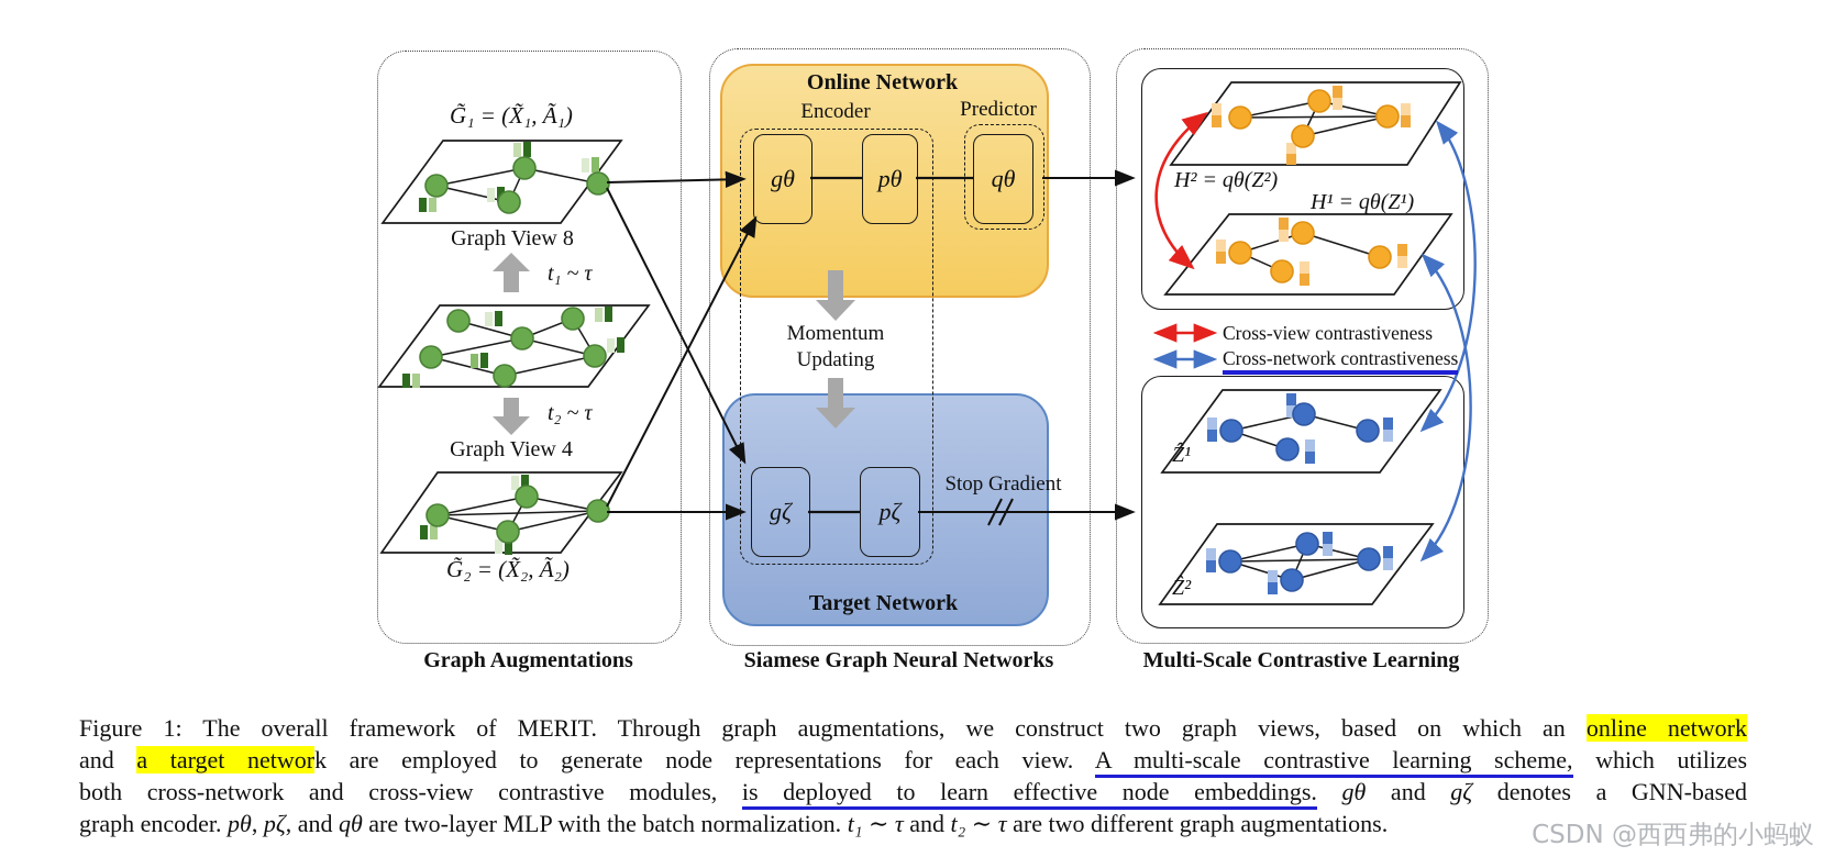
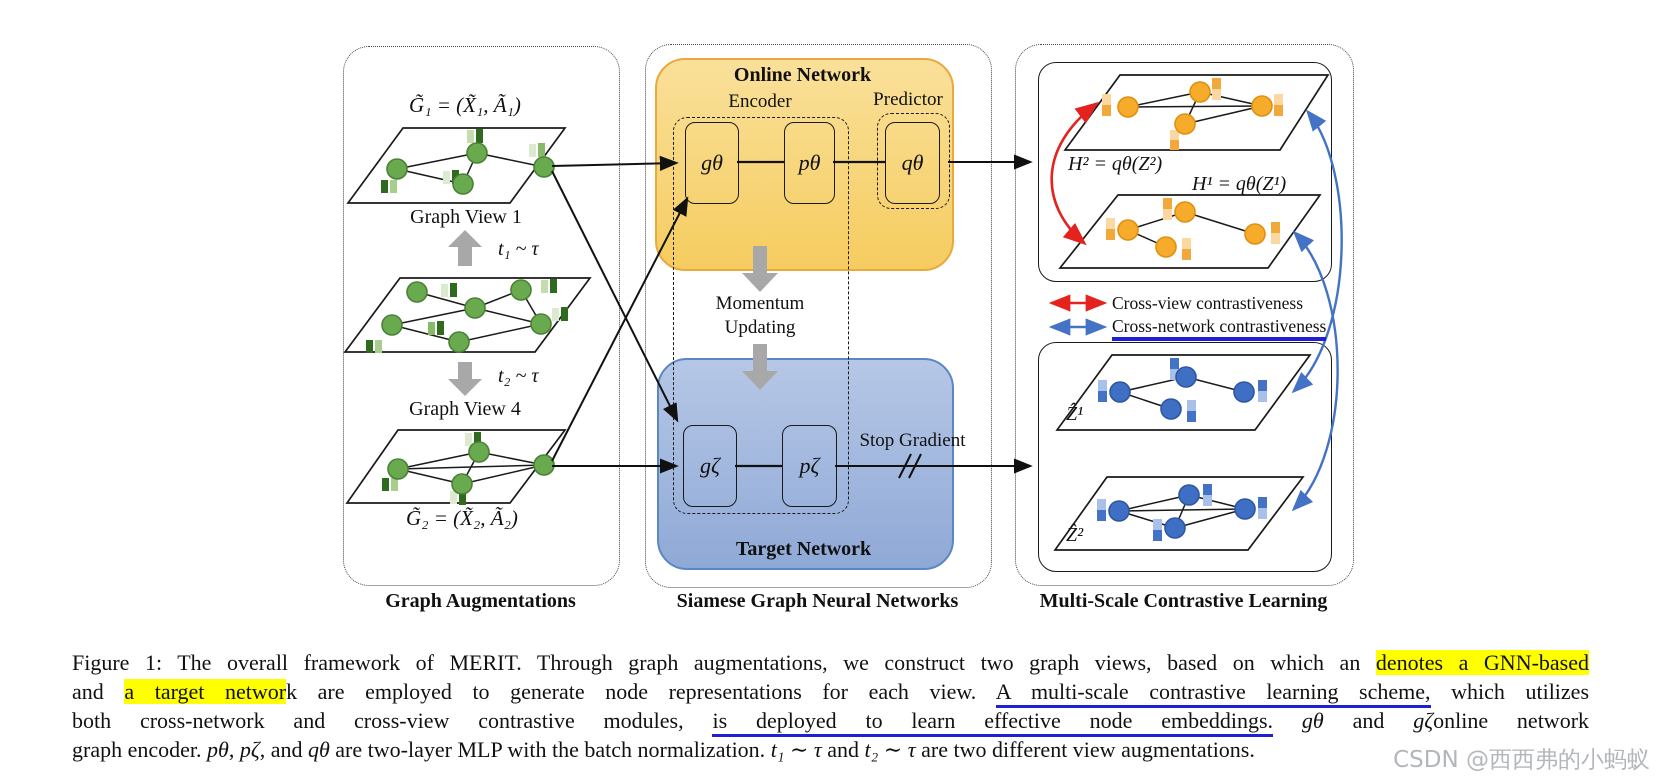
  gθ
  pθ
  qθ
  gζ
  pζ
  G̃₁ = (X̃₁, Ã₁)
- Graph View 8
+ Graph View 1
  t₁ ~ τ
  t₂ ~ τ
  Graph View 4
  G̃₂ = (X̃₂, Ã₂)
  Online Network
  Encoder
  Predictor
  Momentum
  Updating
  Stop Gradient
  Target Network
  H² = qθ(Z²)
  H¹ = qθ(Z¹)
  Cross-view contrastiveness
  Cross-network contrastiveness
  Ẑ¹
  Ẑ²
  Graph Augmentations
  Siamese Graph Neural Networks
  Multi-Scale Contrastive Learning
- Figure 1: The overall framework of MERIT. Through graph augmentations, we construct two graph views, based on which an online network
+ Figure 1: The overall framework of MERIT. Through graph augmentations, we construct two graph views, based on which an denotes a GNN-based
  and a target network are employed to generate node representations for each view. A multi-scale contrastive learning scheme, which utilizes
- both cross-network and cross-view contrastive modules, is deployed to learn effective node embeddings. gθ and gζ denotes a GNN-based
+ both cross-network and cross-view contrastive modules, is deployed to learn effective node embeddings. gθ and gζonline network
- graph encoder. pθ, pζ, and qθ are two-layer MLP with the batch normalization. t₁ ∼ τ and t₂ ∼ τ are two different graph augmentations.
+ graph encoder. pθ, pζ, and qθ are two-layer MLP with the batch normalization. t₁ ∼ τ and t₂ ∼ τ are two different view augmentations.
  CSDN @西西弗的小蚂蚁
